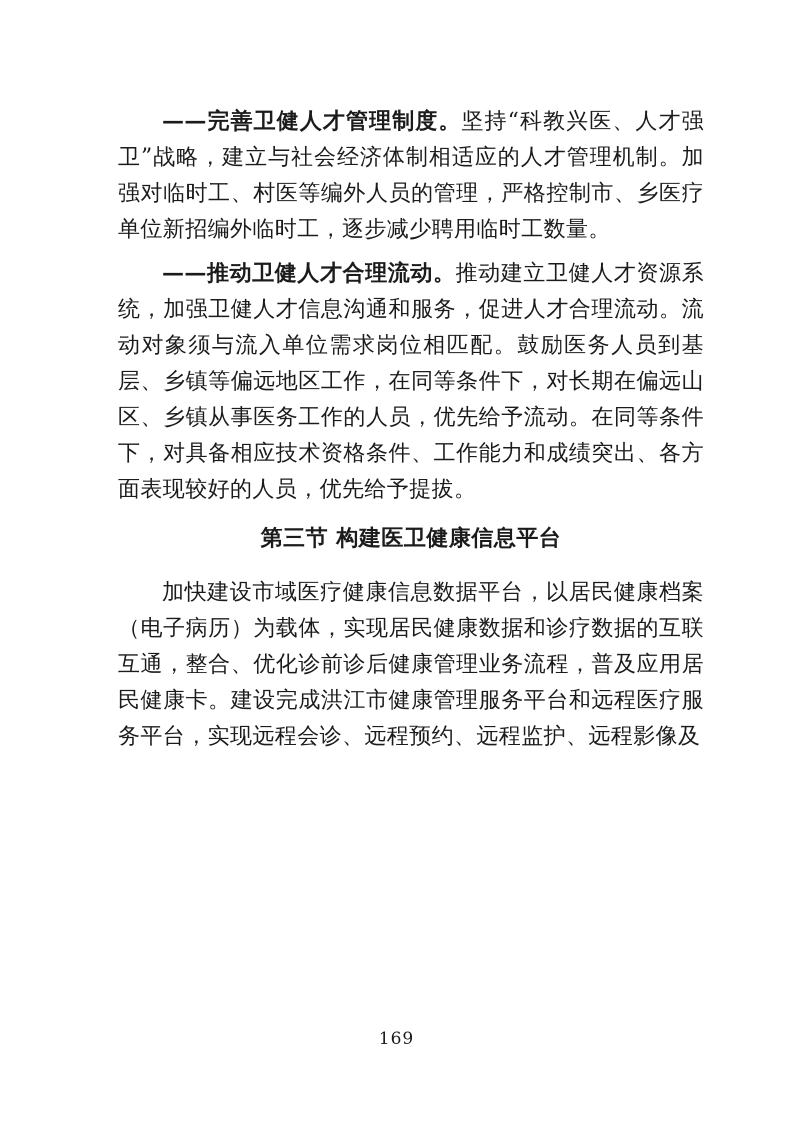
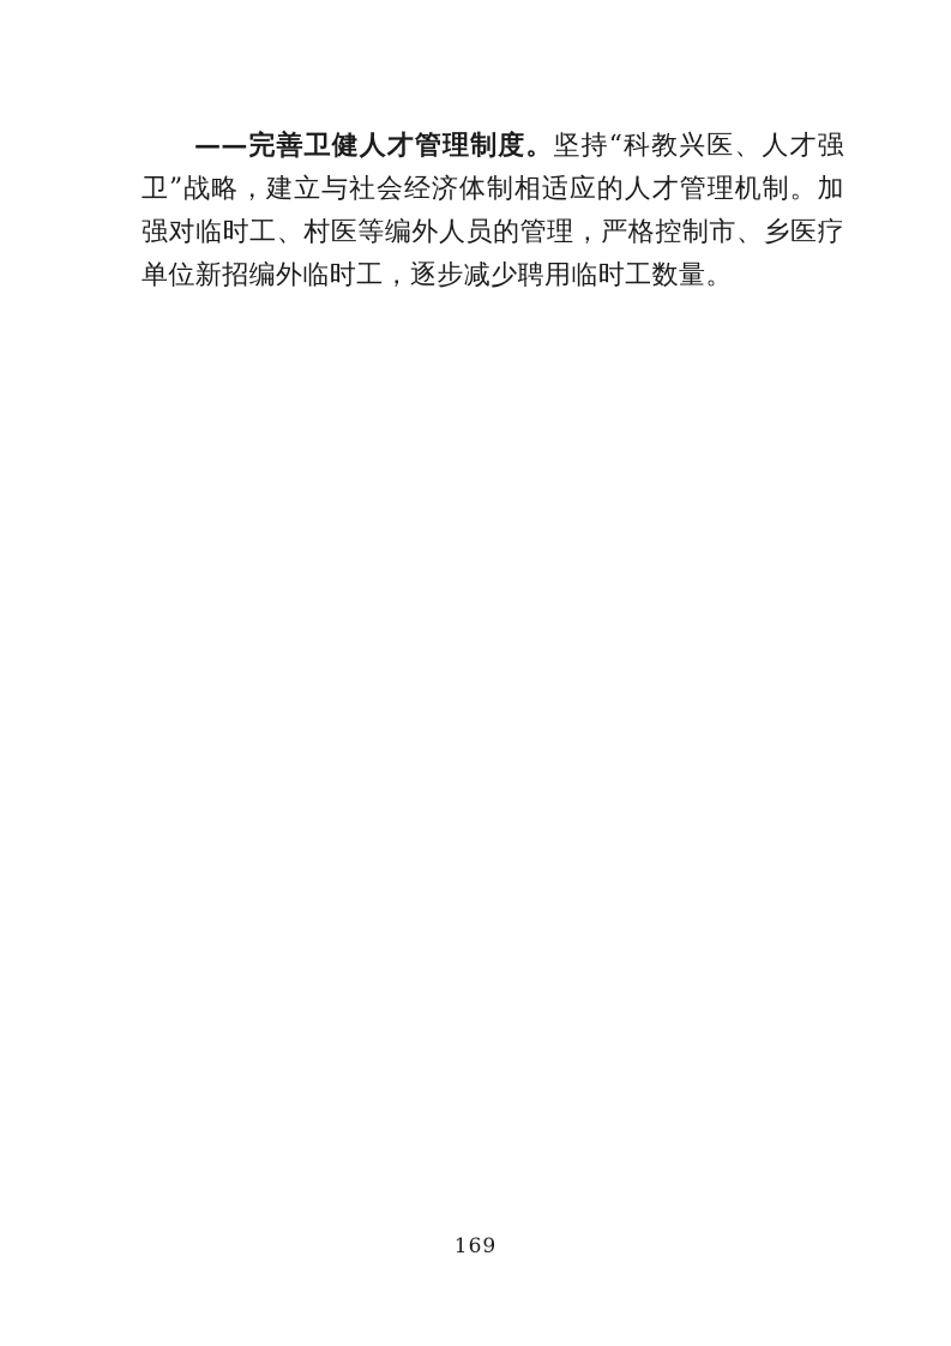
  ——完善卫健人才管理制度。坚持“科教兴医、人才强卫”战略，建立与社会经济体制相适应的人才管理机制。加强对临时工、村医等编外人员的管理，严格控制市、乡医疗单位新招编外临时工，逐步减少聘用临时工数量。
- ——推动卫健人才合理流动。推动建立卫健人才资源系统，加强卫健人才信息沟通和服务，促进人才合理流动。流动对象须与流入单位需求岗位相匹配。鼓励医务人员到基层、乡镇等偏远地区工作，在同等条件下，对长期在偏远山区、乡镇从事医务工作的人员，优先给予流动。在同等条件下，对具备相应技术资格条件、工作能力和成绩突出、各方面表现较好的人员，优先给予提拔。
- 第三节 构建医卫健康信息平台
- 加快建设市域医疗健康信息数据平台，以居民健康档案（电子病历）为载体，实现居民健康数据和诊疗数据的互联互通，整合、优化诊前诊后健康管理业务流程，普及应用居民健康卡。建设完成洪江市健康管理服务平台和远程医疗服务平台，实现远程会诊、远程预约、远程监护、远程影像及
  169
